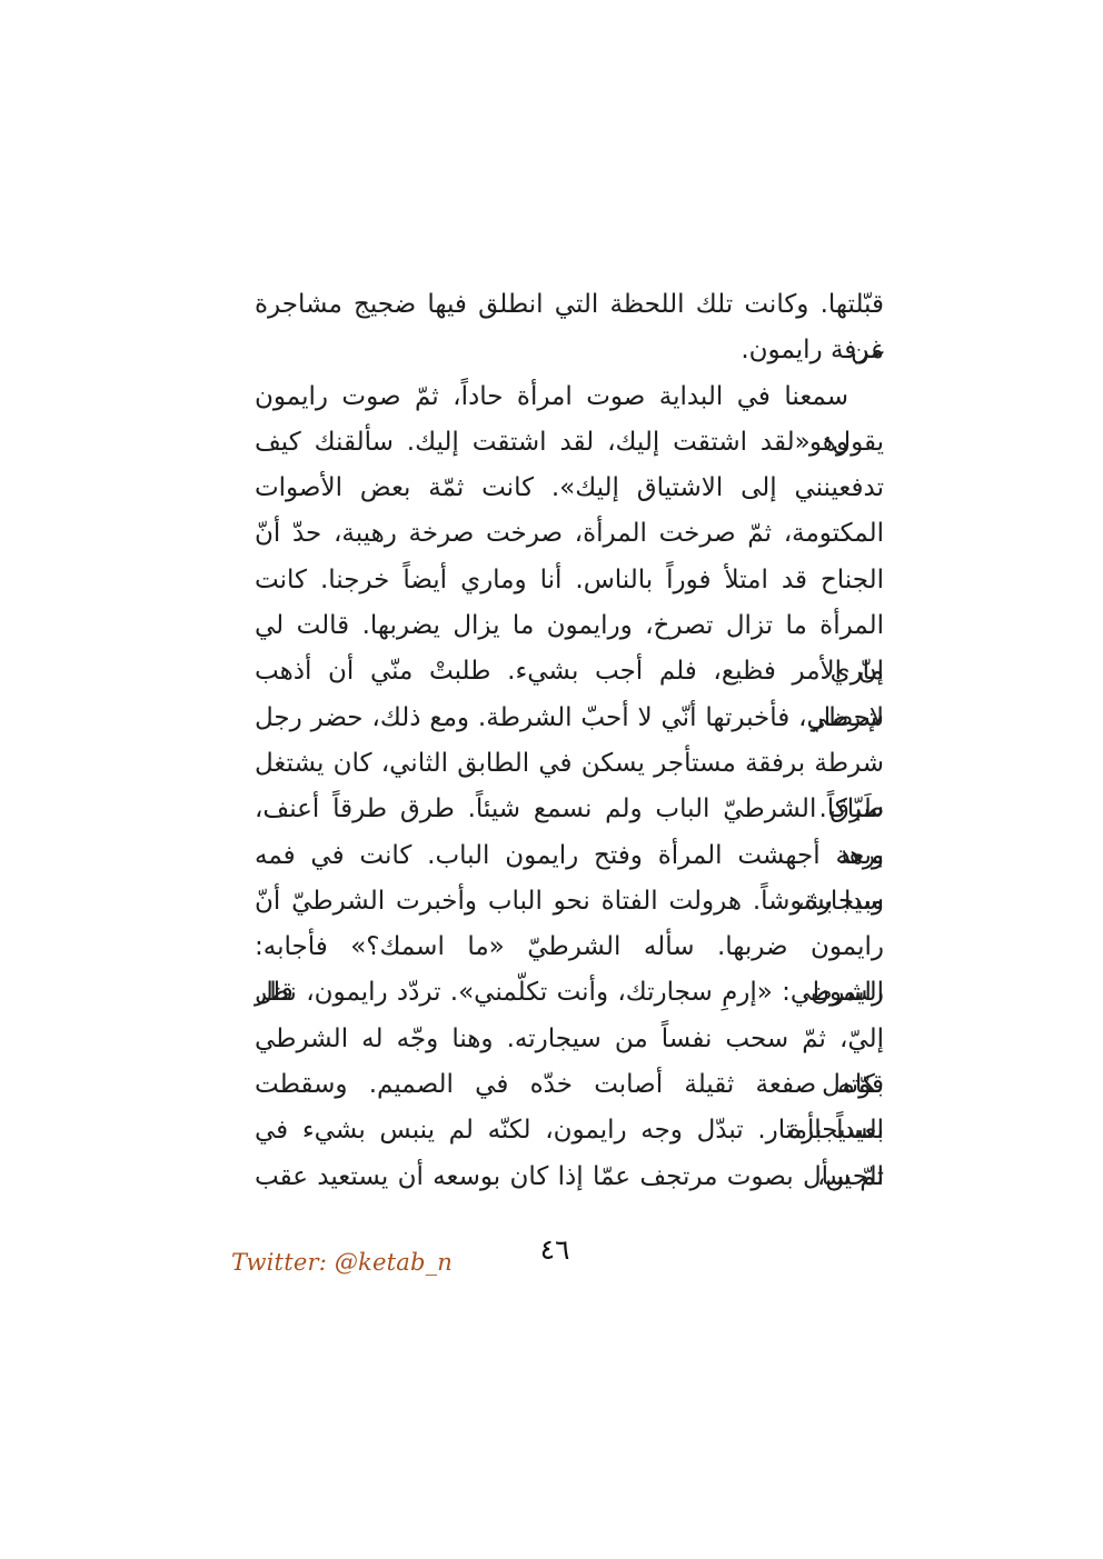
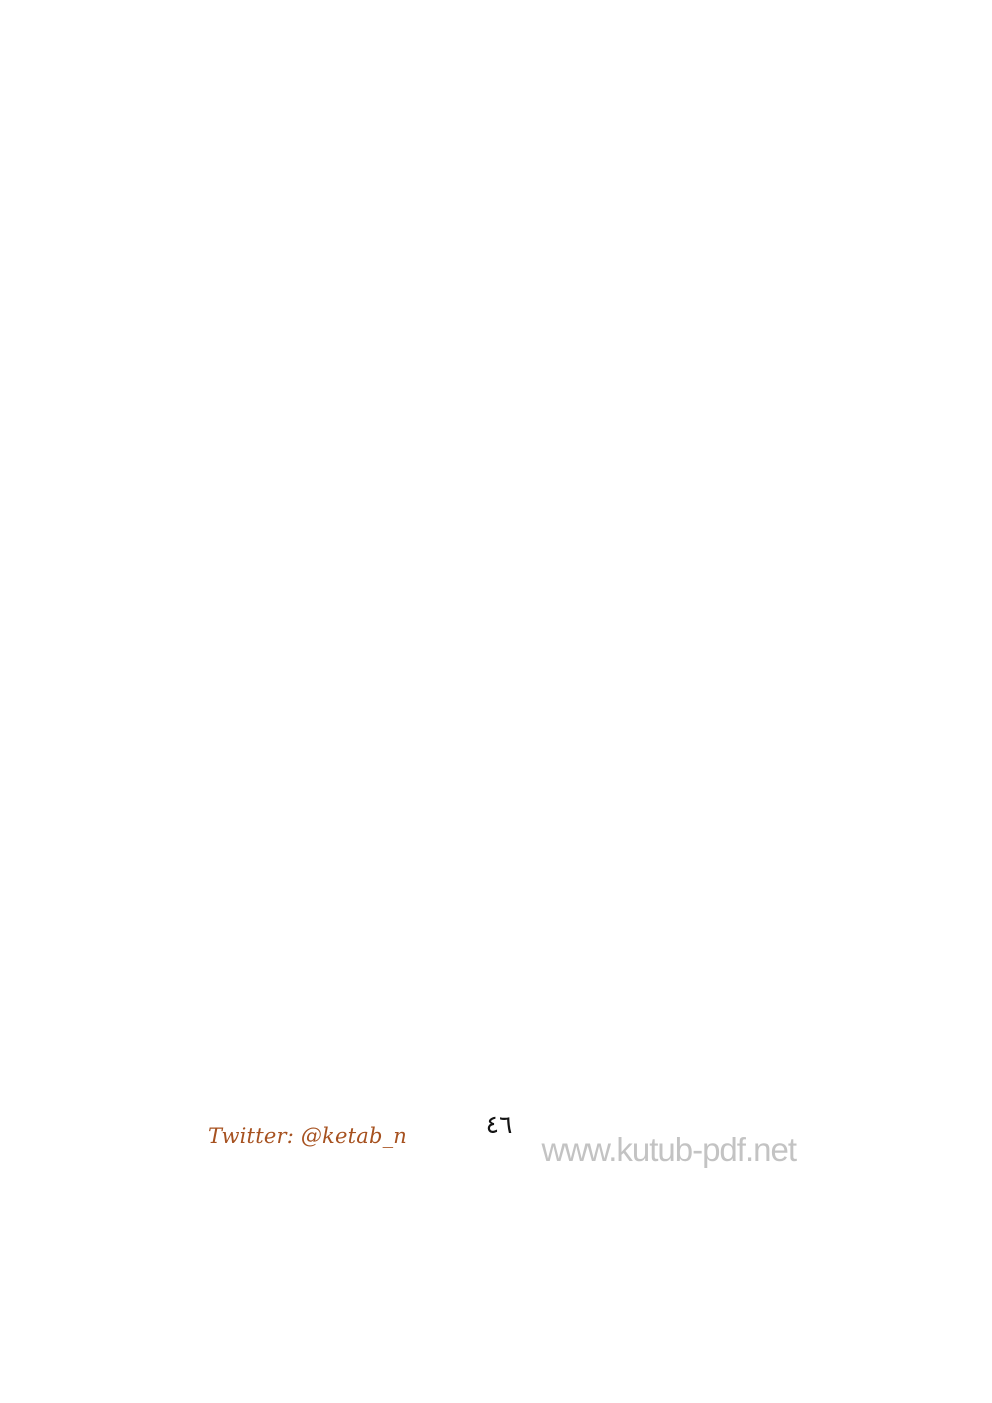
- قبّلتها. وكانت تلك اللحظة التي انطلق فيها ضجيج مشاجرة من
- غرفة رايمون.
- سمعنا في البداية صوت امرأة حاداً، ثمّ صوت رايمون وهو
- يقول: «لقد اشتقت إليك، لقد اشتقت إليك. سألقنك كيف
- تدفعينني إلى الاشتياق إليك». كانت ثمّة بعض الأصوات
- المكتومة، ثمّ صرخت المرأة، صرخت صرخة رهيبة، حدّ أنّ
- الجناح قد امتلأ فوراً بالناس. أنا وماري أيضاً خرجنا. كانت
- المرأة ما تزال تصرخ، ورايمون ما يزال يضربها. قالت لي ماري
- إنّ الأمر فظيع، فلم أجب بشيء. طلبتْ منّي أن أذهب لإحضار
- شرطي، فأخبرتها أنّي لا أحبّ الشرطة. ومع ذلك، حضر رجل
- شرطة برفقة مستأجر يسكن في الطابق الثاني، كان يشتغل سبّاكاً.
- طَرق الشرطيّ الباب ولم نسمع شيئاً. طرق طرقاً أعنف، وبعد
- برهة أجهشت المرأة وفتح رايمون الباب. كانت في فمه سيجارة،
- وبدا بشوشاً. هرولت الفتاة نحو الباب وأخبرت الشرطيّ أنّ
- رايمون ضربها. سأله الشرطيّ «ما اسمك؟» فأجابه: رايمون. قال
- الشرطي: «إرمِ سجارتك، وأنت تكلّمني». تردّد رايمون، نظر
- إليّ، ثمّ سحب نفساً من سيجارته. وهنا وجّه له الشرطي بكامل
- قوّته صفعة ثقيلة أصابت خدّه في الصميم. وسقطت السيجارة
- بعيداً بأمتار. تبدّل وجه رايمون، لكنّه لم ينبس بشيء في الحين،
- ثمّ سأل بصوت مرتجف عمّا إذا كان بوسعه أن يستعيد عقب
  Twitter: @ketab_n
  ٤٦
+ www.kutub-pdf.net
